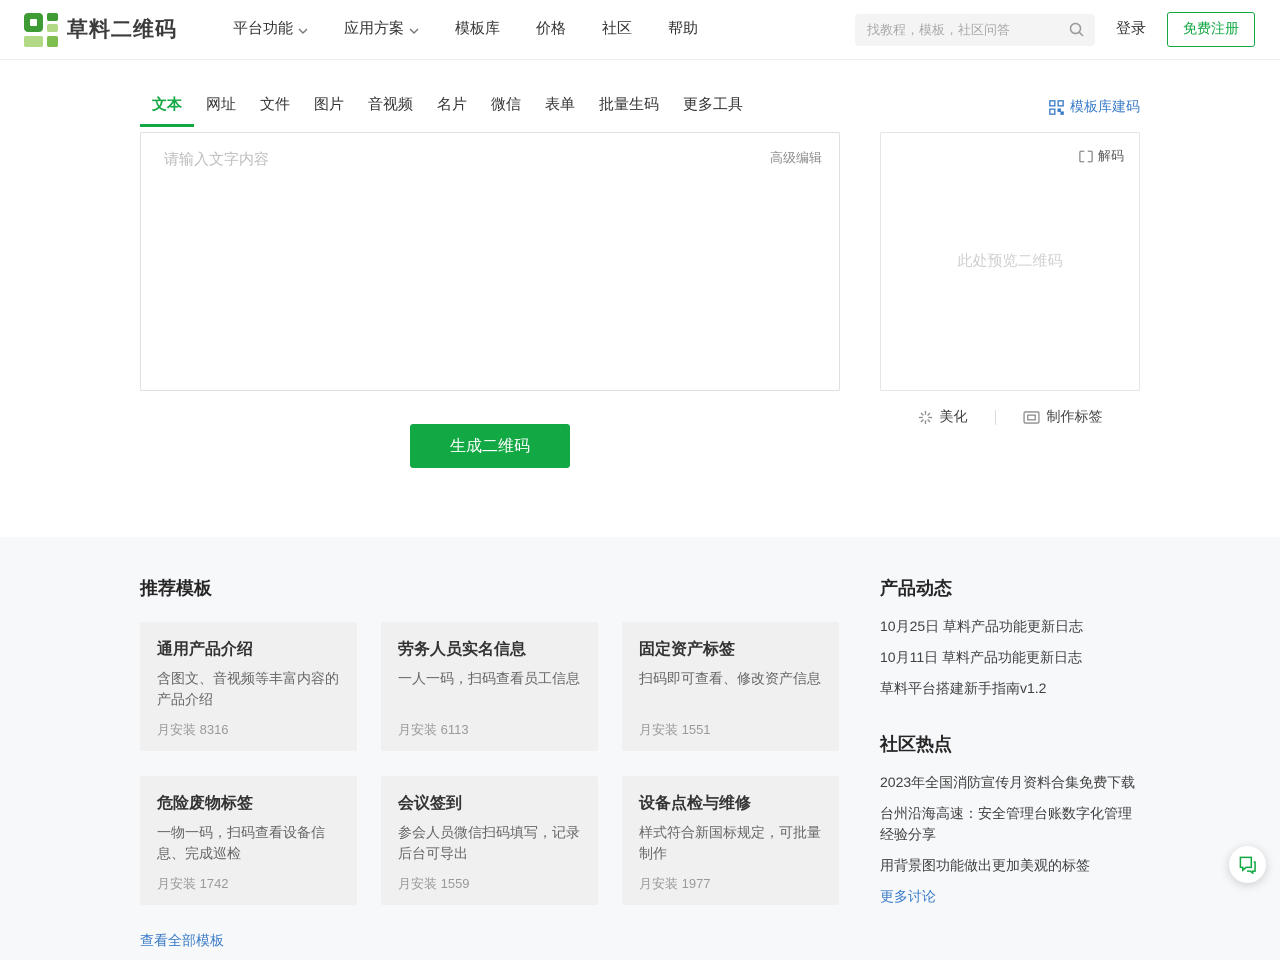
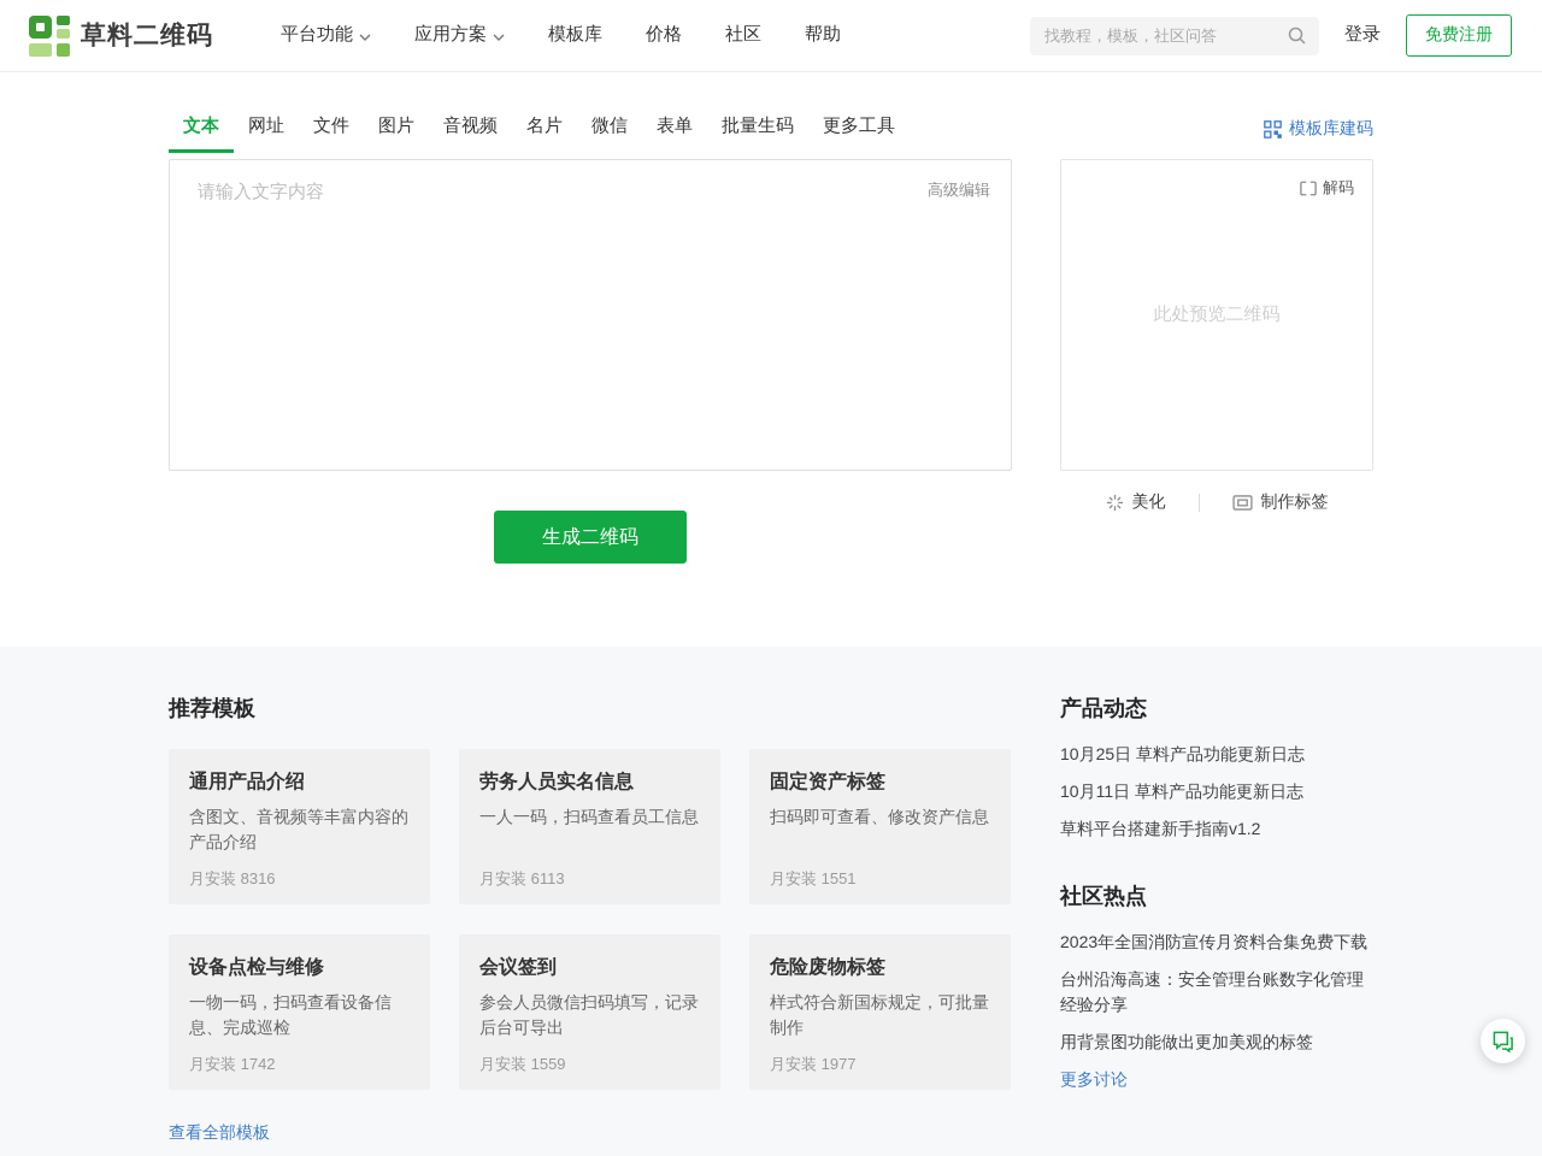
  草料二维码
  平台功能
  应用方案
  模板库
  价格
  社区
  帮助
  找教程，模板，社区问答
  登录
  免费注册
  文本
  网址
  文件
  图片
  音视频
  名片
  微信
  表单
  批量生码
  更多工具
  模板库建码
  请输入文字内容
  高级编辑
  解码
  此处预览二维码
  美化
  制作标签
  生成二维码
  推荐模板
  通用产品介绍
  含图文、音视频等丰富内容的产品介绍
  月安装 8316
  劳务人员实名信息
  一人一码，扫码查看员工信息
  月安装 6113
  固定资产标签
  扫码即可查看、修改资产信息
  月安装 1551
- 危险废物标签
+ 设备点检与维修
  一物一码，扫码查看设备信息、完成巡检
  月安装 1742
  会议签到
  参会人员微信扫码填写，记录后台可导出
  月安装 1559
- 设备点检与维修
+ 危险废物标签
  样式符合新国标规定，可批量制作
  月安装 1977
  查看全部模板
  产品动态
  10月25日 草料产品功能更新日志
  10月11日 草料产品功能更新日志
  草料平台搭建新手指南v1.2
  社区热点
  2023年全国消防宣传月资料合集免费下载
  台州沿海高速：安全管理台账数字化管理经验分享
  用背景图功能做出更加美观的标签
  更多讨论
